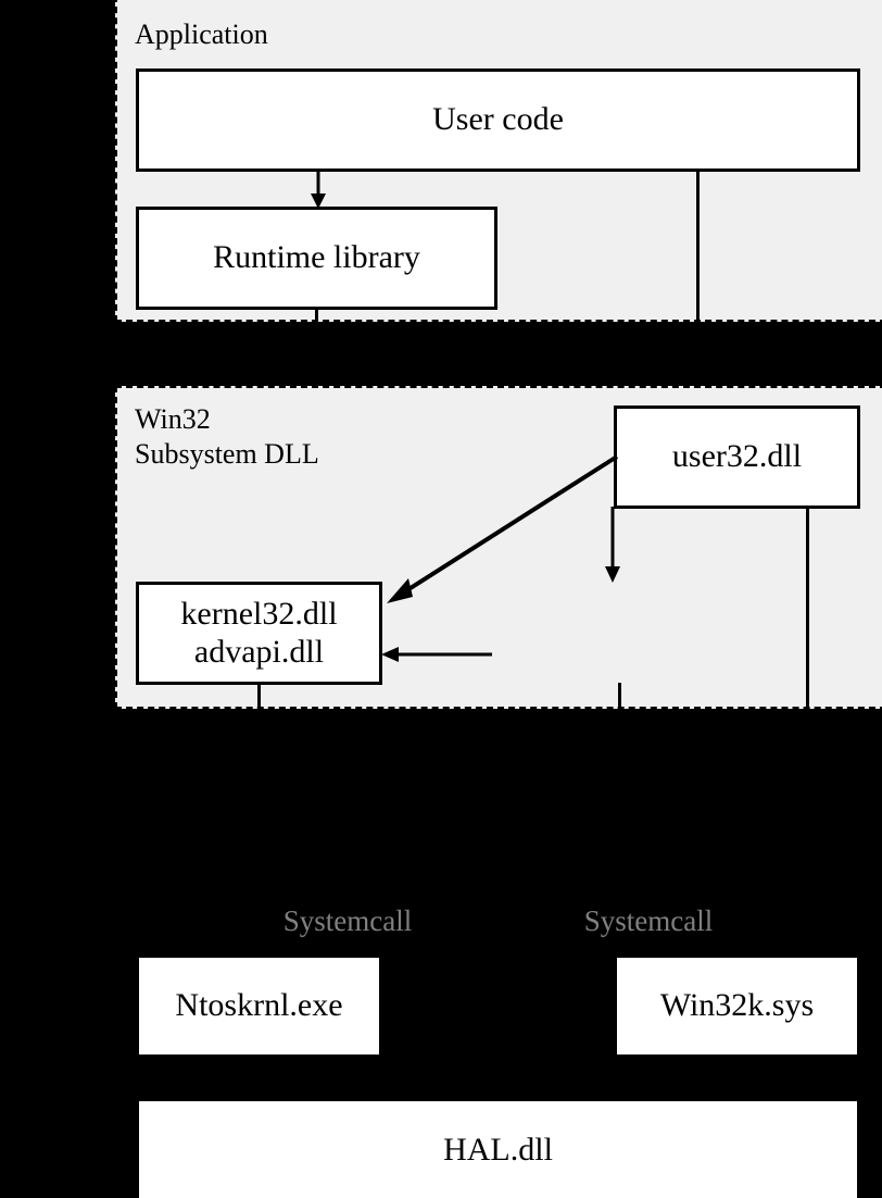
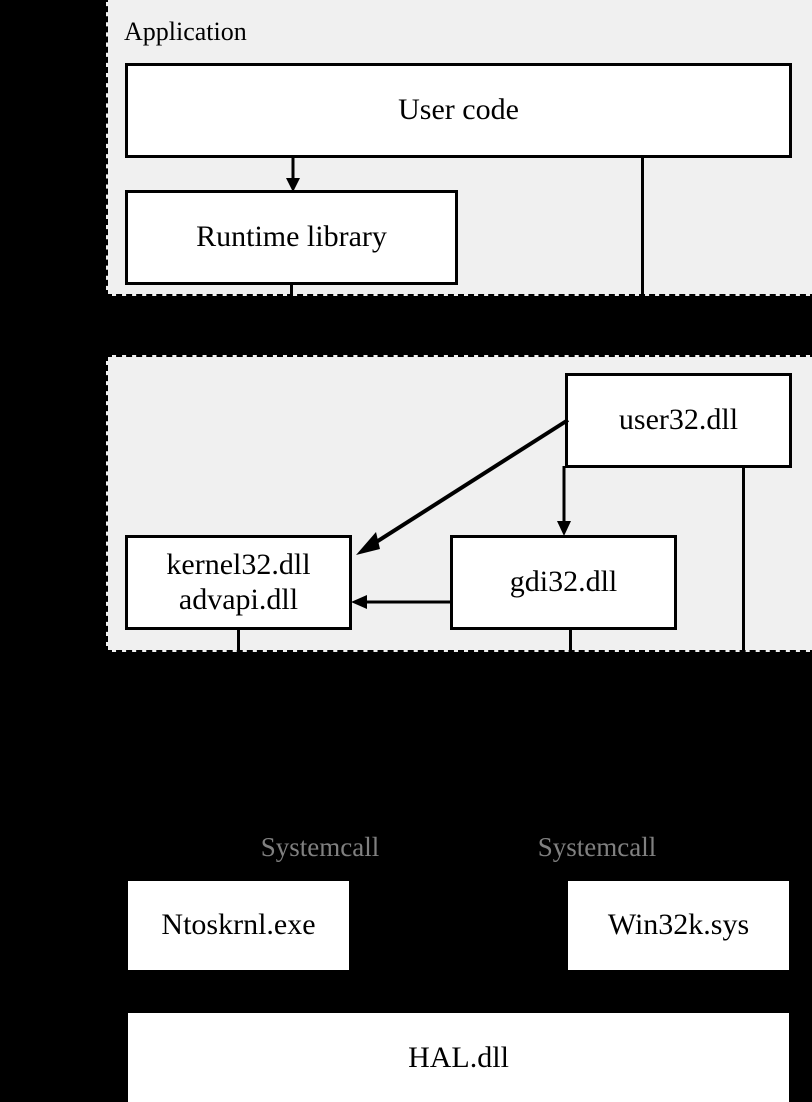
  Application
  User code
  Runtime library
- Win32
- Subsystem DLL
  user32.dll
  kernel32.dll
  advapi.dll
+ gdi32.dll
  Systemcall
  Systemcall
  Ntoskrnl.exe
  Win32k.sys
  HAL.dll
